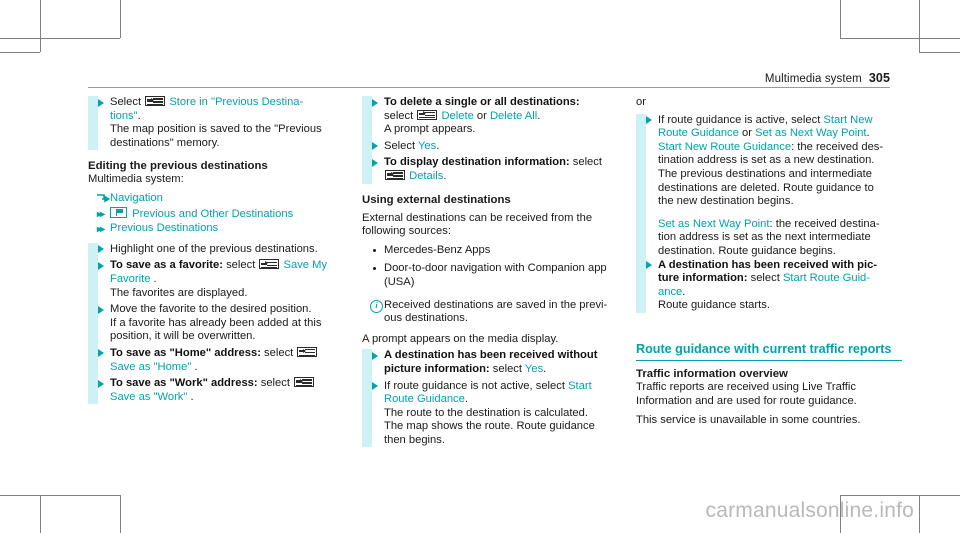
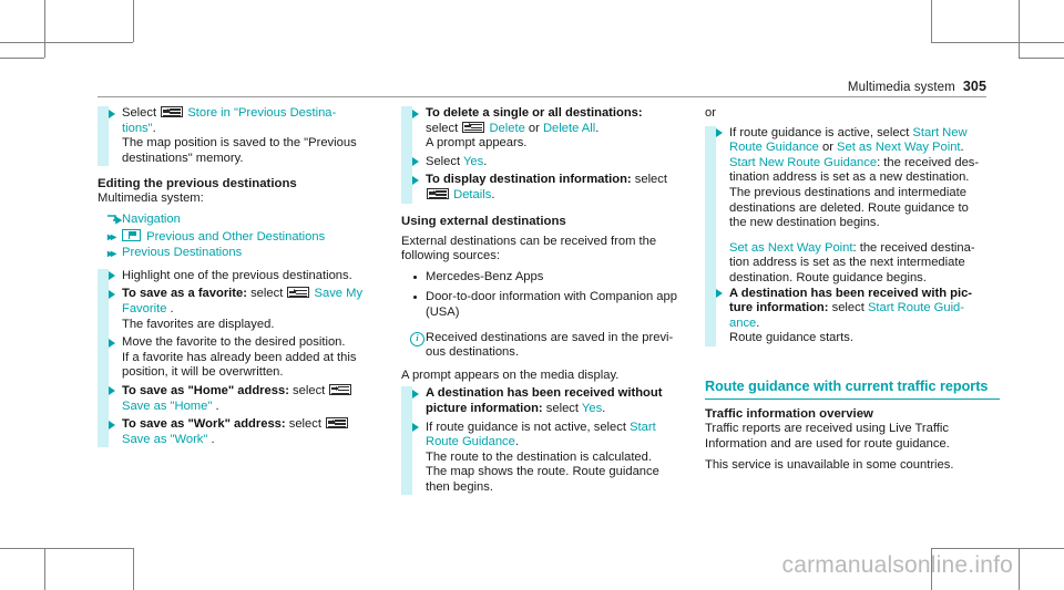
  Multimedia system 305
  Select Store in "Previous Destina-
  tions".
  The map position is saved to the "Previous
  destinations" memory.
  Editing the previous destinations
  Multimedia system:
  Navigation
  ▸▸
  Previous and Other Destinations
  ▸▸
  Previous Destinations
  Highlight one of the previous destinations.
  To save as a favorite: select Save My
  Favorite .
  The favorites are displayed.
  Move the favorite to the desired position.
  If a favorite has already been added at this
  position, it will be overwritten.
  To save as "Home" address: select
  Save as "Home" .
  To save as "Work" address: select
  Save as "Work" .
  To delete a single or all destinations:
  select Delete or Delete All.
  A prompt appears.
  Select Yes.
  To display destination information: select
  Details.
  Using external destinations
  External destinations can be received from the
  following sources:
  Mercedes-Benz Apps
- Door-to-door navigation with Companion app
+ Door-to-door information with Companion app
  (USA)
  i
  Received destinations are saved in the previ-
  ous destinations.
  A prompt appears on the media display.
  A destination has been received without
  picture information: select Yes.
  If route guidance is not active, select Start
  Route Guidance.
  The route to the destination is calculated.
  The map shows the route. Route guidance
  then begins.
  or
  If route guidance is active, select Start New
  Route Guidance or Set as Next Way Point.
  Start New Route Guidance: the received des-
  tination address is set as a new destination.
  The previous destinations and intermediate
  destinations are deleted. Route guidance to
  the new destination begins.
  Set as Next Way Point: the received destina-
  tion address is set as the next intermediate
  destination. Route guidance begins.
  A destination has been received with pic-
  ture information: select Start Route Guid-
  ance.
  Route guidance starts.
  Route guidance with current traffic reports
  Traffic information overview
  Traffic reports are received using Live Traffic
  Information and are used for route guidance.
  This service is unavailable in some countries.
  carmanualsonline.info
